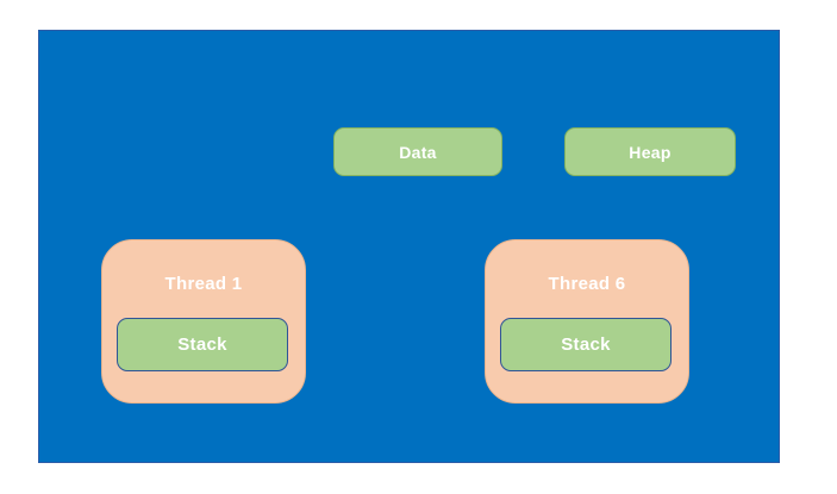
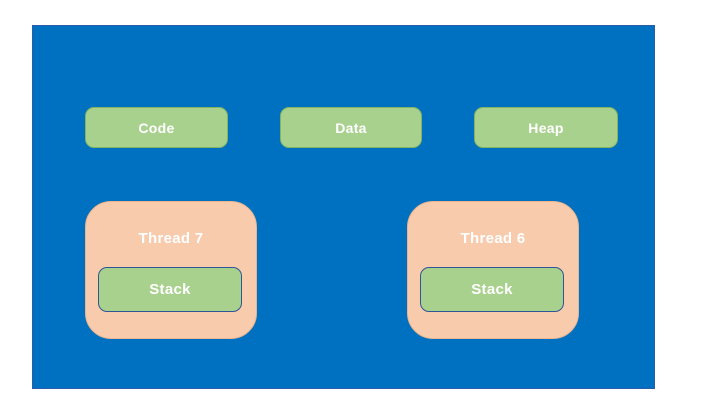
+ Code
  Data
  Heap
- Thread 1
+ Thread 7
  Stack
  Thread 6
  Stack
